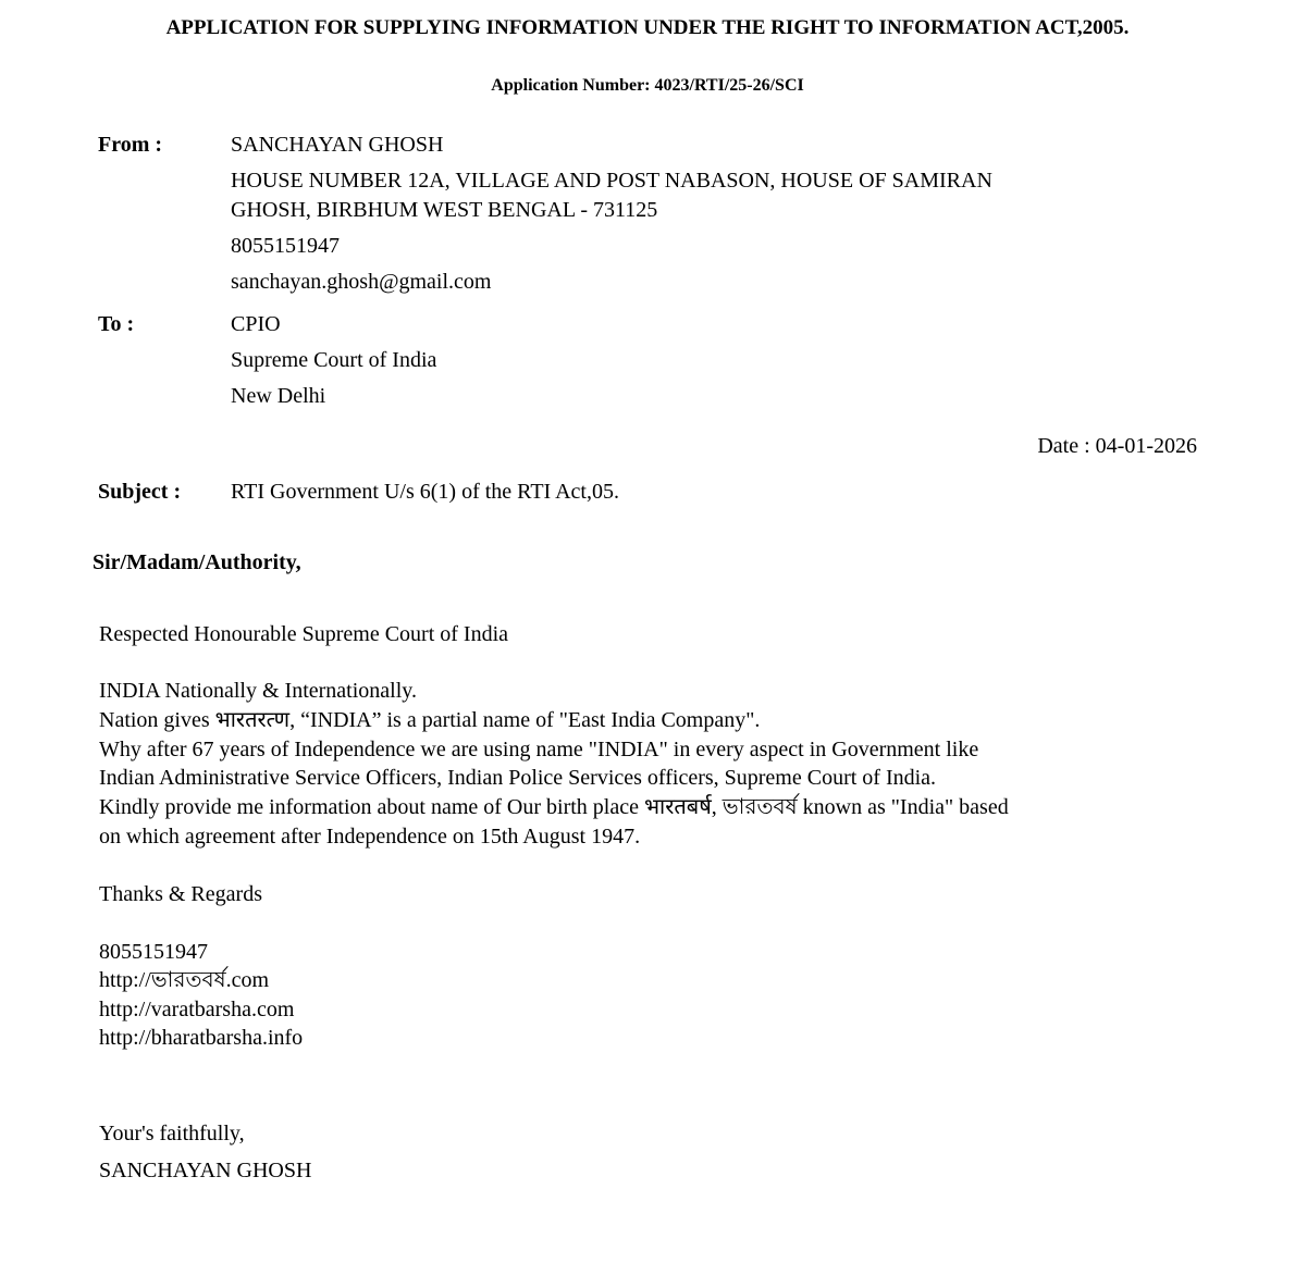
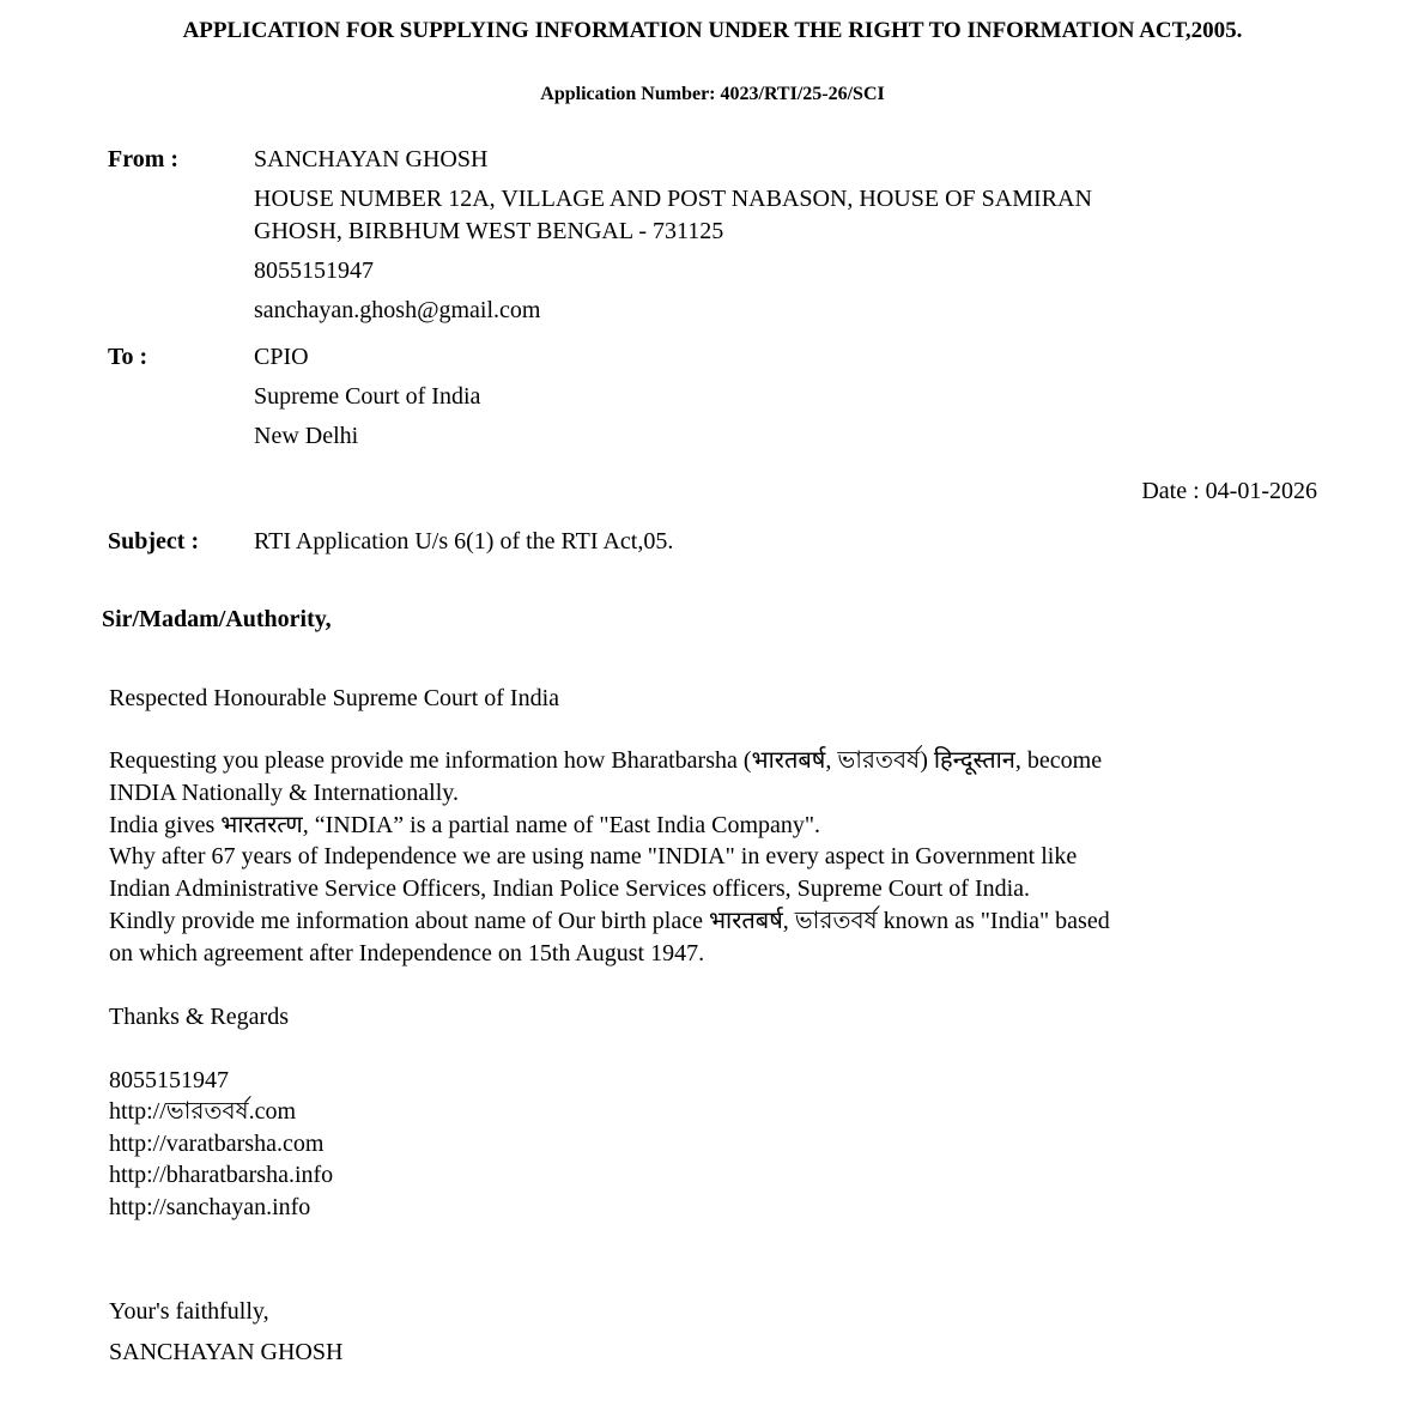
  APPLICATION FOR SUPPLYING INFORMATION UNDER THE RIGHT TO INFORMATION ACT,2005.
  Application Number: 4023/RTI/25-26/SCI
  From :
  SANCHAYAN GHOSH
  HOUSE NUMBER 12A, VILLAGE AND POST NABASON, HOUSE OF SAMIRAN
  GHOSH, BIRBHUM WEST BENGAL - 731125
  8055151947
  sanchayan.ghosh@gmail.com
  To :
  CPIO
  Supreme Court of India
  New Delhi
  Date : 04-01-2026
  Subject :
- RTI Government U/s 6(1) of the RTI Act,05.
+ RTI Application U/s 6(1) of the RTI Act,05.
  Sir/Madam/Authority,
  Respected Honourable Supreme Court of India
+ Requesting you please provide me information how Bharatbarsha (भारतबर्ष, ভারতবর্ষ) हिन्दूस्तान, become
  INDIA Nationally & Internationally.
- Nation gives भारतरत्ण, “INDIA” is a partial name of "East India Company".
+ India gives भारतरत्ण, “INDIA” is a partial name of "East India Company".
  Why after 67 years of Independence we are using name "INDIA" in every aspect in Government like
  Indian Administrative Service Officers, Indian Police Services officers, Supreme Court of India.
  Kindly provide me information about name of Our birth place भारतबर्ष, ভারতবর্ষ known as "India" based
  on which agreement after Independence on 15th August 1947.
  Thanks & Regards
  8055151947
  http://ভারতবর্ষ.com
  http://varatbarsha.com
  http://bharatbarsha.info
+ http://sanchayan.info
  Your's faithfully,
  SANCHAYAN GHOSH
